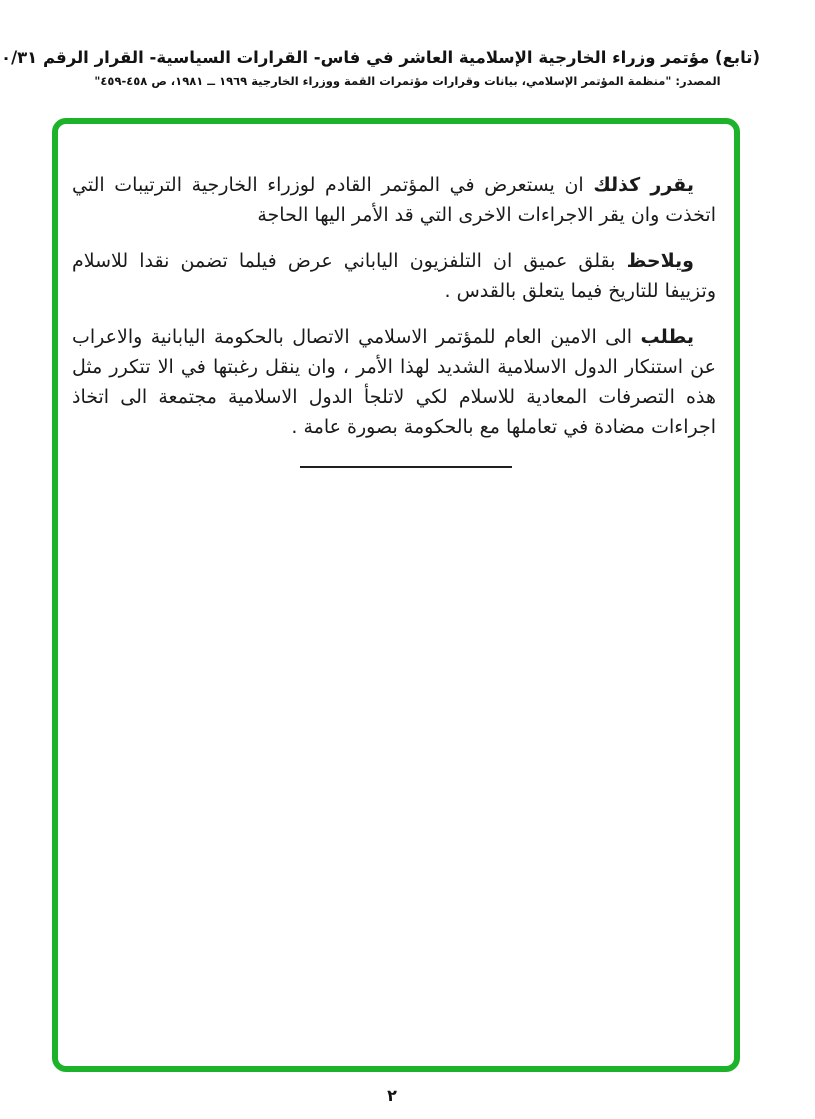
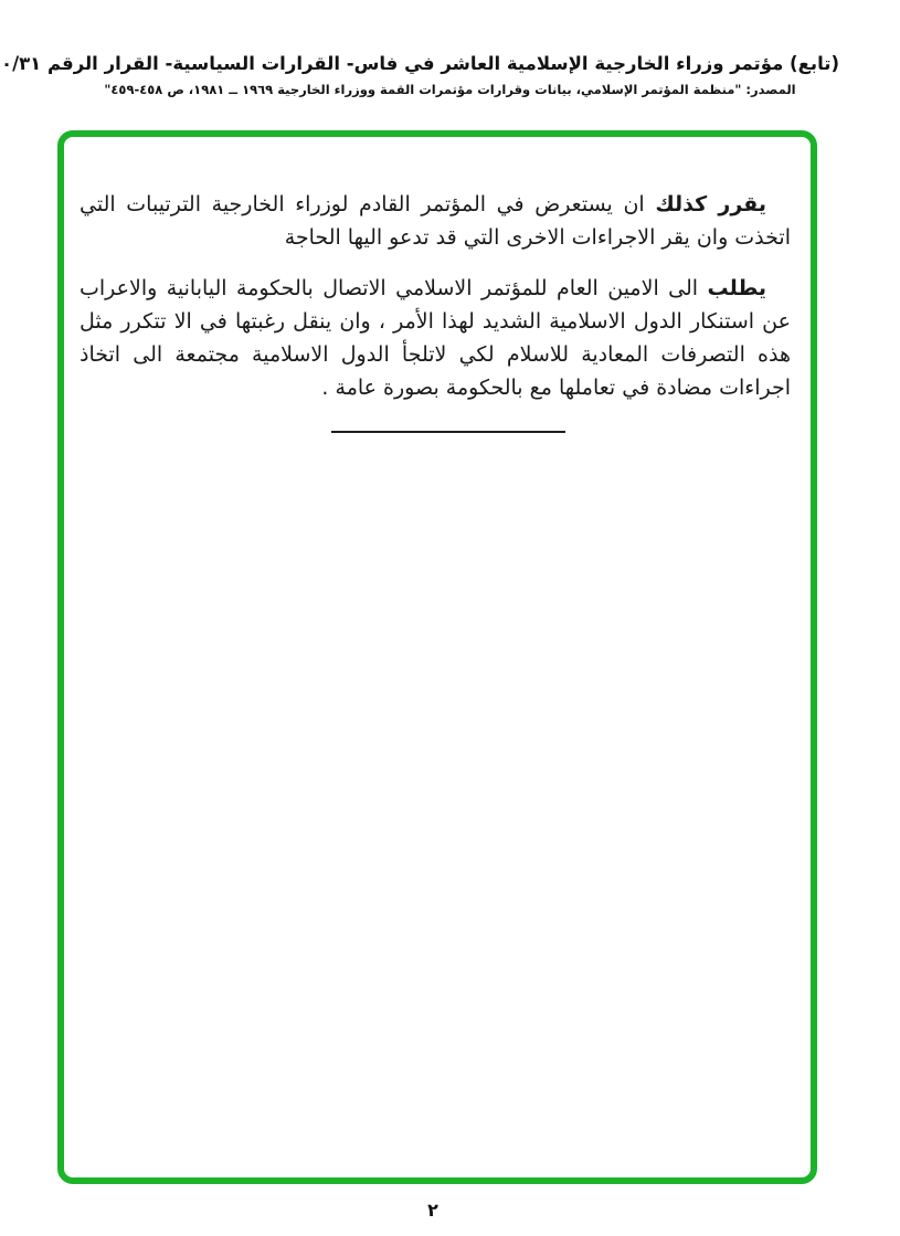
  (تابع) مؤتمر وزراء الخارجية الإسلامية العاشر في فاس- القرارات السياسية- القرار الرقم ٠/٣١
  المصدر: "منظمة المؤتمر الإسلامي، بيانات وقرارات مؤتمرات القمة ووزراء الخارجية ١٩٦٩ ــ ١٩٨١، ص ٤٥٨-٤٥٩"
- يقرر كذلك ان يستعرض في المؤتمر القادم لوزراء الخارجية الترتيبات التي اتخذت وان يقر الاجراءات الاخرى التي قد الأمر اليها الحاجة
+ يقرر كذلك ان يستعرض في المؤتمر القادم لوزراء الخارجية الترتيبات التي اتخذت وان يقر الاجراءات الاخرى التي قد تدعو اليها الحاجة
- ويلاحظ بقلق عميق ان التلفزيون الياباني عرض فيلما تضمن نقدا للاسلام وتزييفا للتاريخ فيما يتعلق بالقدس .
  يطلب الى الامين العام للمؤتمر الاسلامي الاتصال بالحكومة اليابانية والاعراب عن استنكار الدول الاسلامية الشديد لهذا الأمر ، وان ينقل رغبتها في الا تتكرر مثل هذه التصرفات المعادية للاسلام لكي لاتلجأ الدول الاسلامية مجتمعة الى اتخاذ اجراءات مضادة في تعاملها مع بالحكومة بصورة عامة .
  ٢
